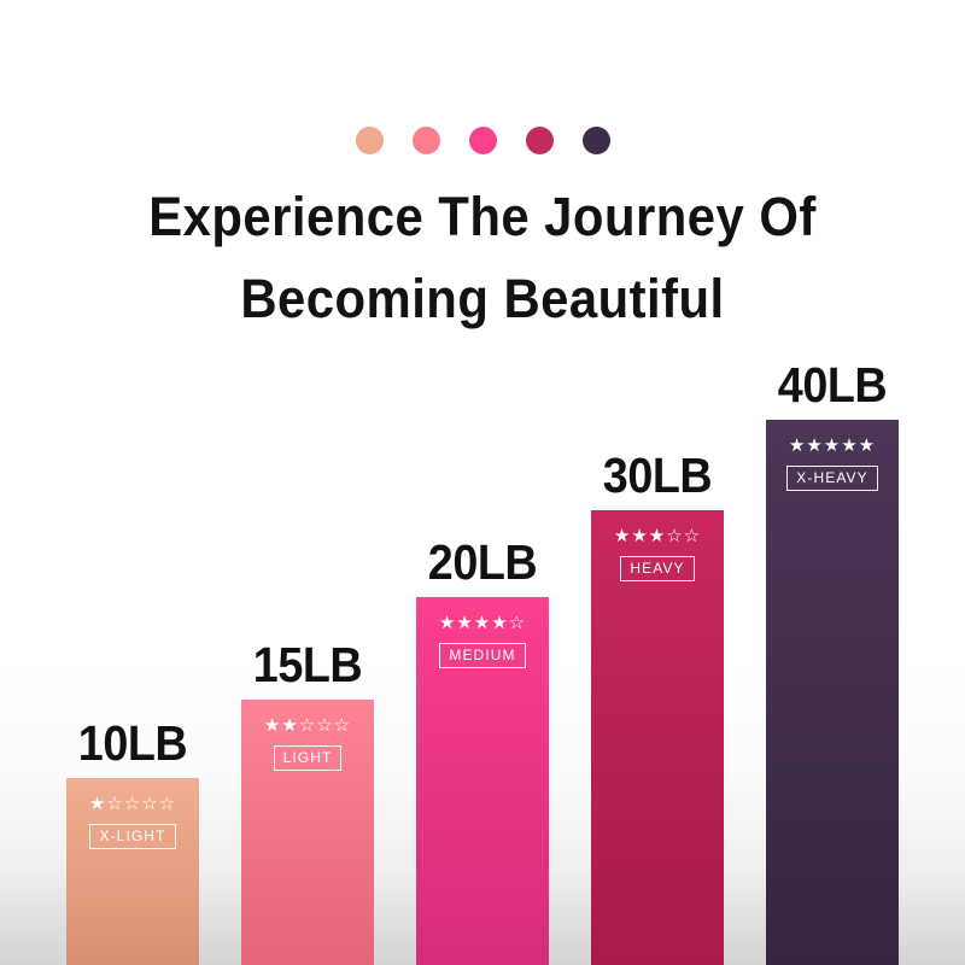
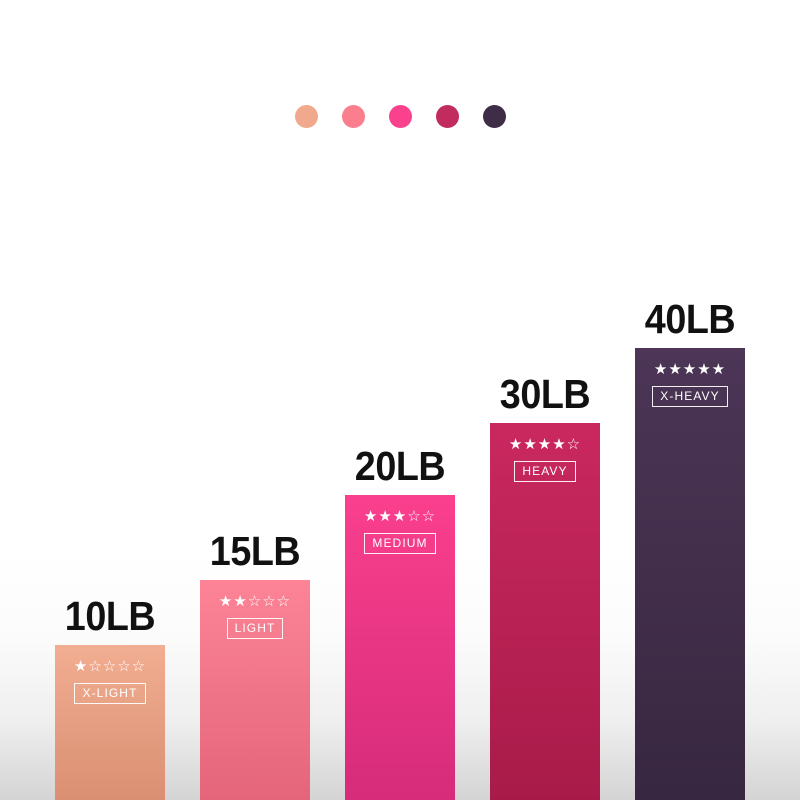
- Experience The Journey Of
- Becoming Beautiful
  10LB
  ★☆☆☆☆
  X-LIGHT
  15LB
  ★★☆☆☆
  LIGHT
  20LB
- ★★★★☆
+ ★★★☆☆
  MEDIUM
  30LB
- ★★★☆☆
+ ★★★★☆
  HEAVY
  40LB
  ★★★★★
  X-HEAVY
